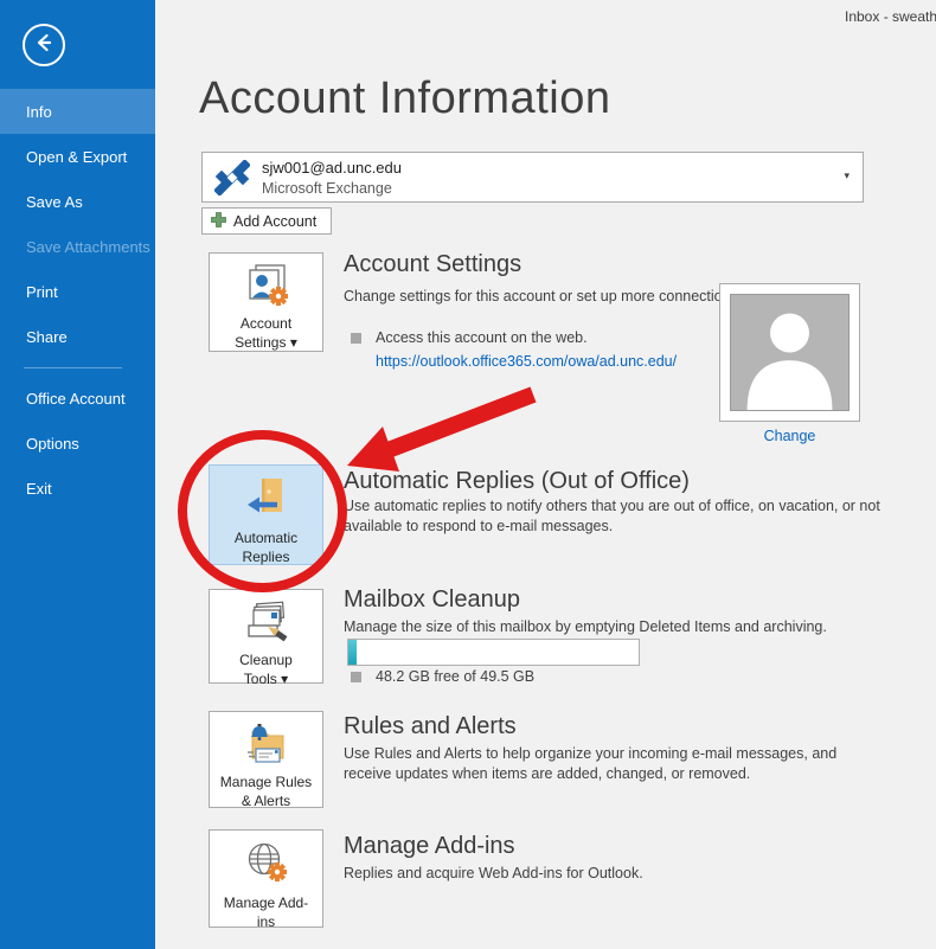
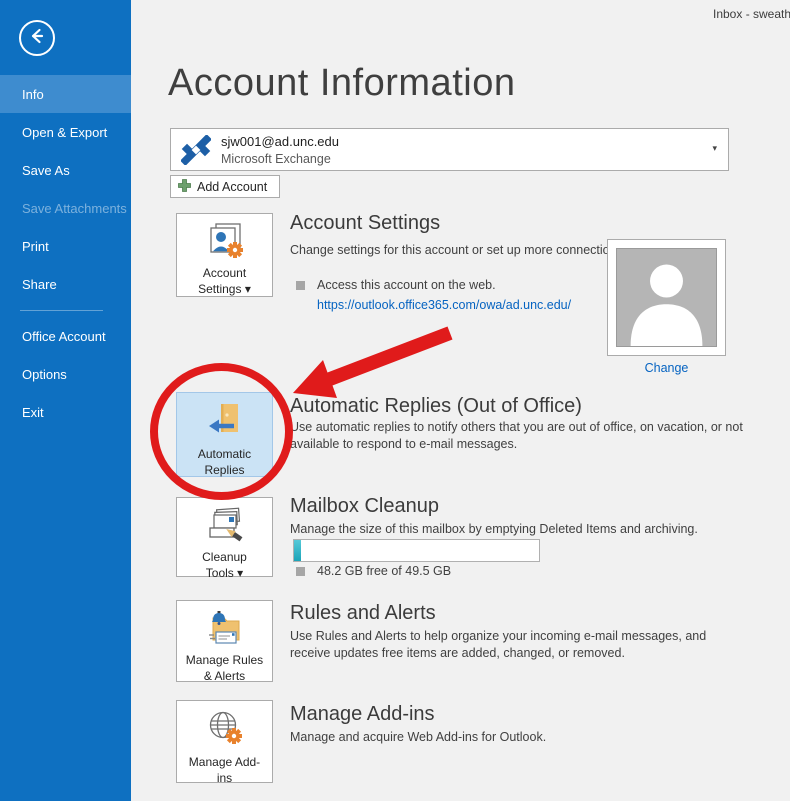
  Info
  Open & Export
  Save As
  Save Attachments
  Print
  Share
  Office Account
  Options
  Exit
  Inbox - sweath
  Account Information
  sjw001@ad.unc.edu
  Microsoft Exchange
  ▾
  Add Account
  Account
  Settings ▾
  Account Settings
  Change settings for this account or set up more connecti
  Access this account on the web.
  https://outlook.office365.com/owa/ad.unc.edu/
  Change
  Automatic
  Replies
  Automatic Replies (Out of Office)
  Use automatic replies to notify others that you are out of office, on vacation, or not available to respond to e-mail messages.
  Cleanup
  Tools ▾
  Mailbox Cleanup
  Manage the size of this mailbox by emptying Deleted Items and archiving.
  48.2 GB free of 49.5 GB
  Manage Rules
  & Alerts
  Rules and Alerts
- Use Rules and Alerts to help organize your incoming e-mail messages, and receive updates when items are added, changed, or removed.
+ Use Rules and Alerts to help organize your incoming e-mail messages, and receive updates free items are added, changed, or removed.
  Manage Add-
  ins
  Manage Add-ins
- Replies and acquire Web Add-ins for Outlook.
+ Manage and acquire Web Add-ins for Outlook.
